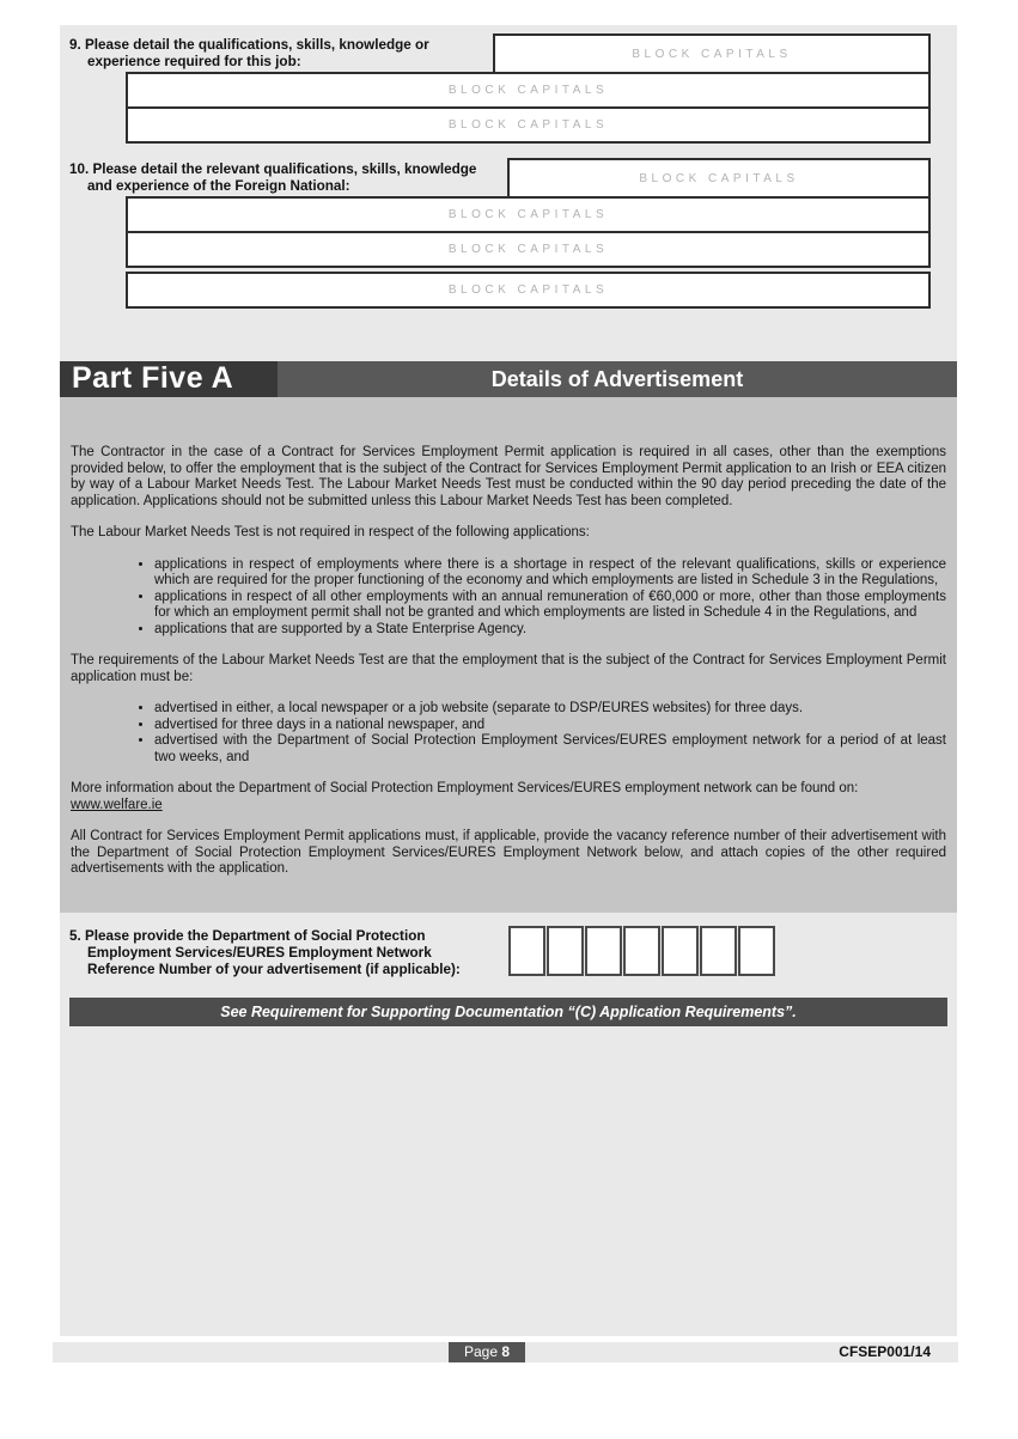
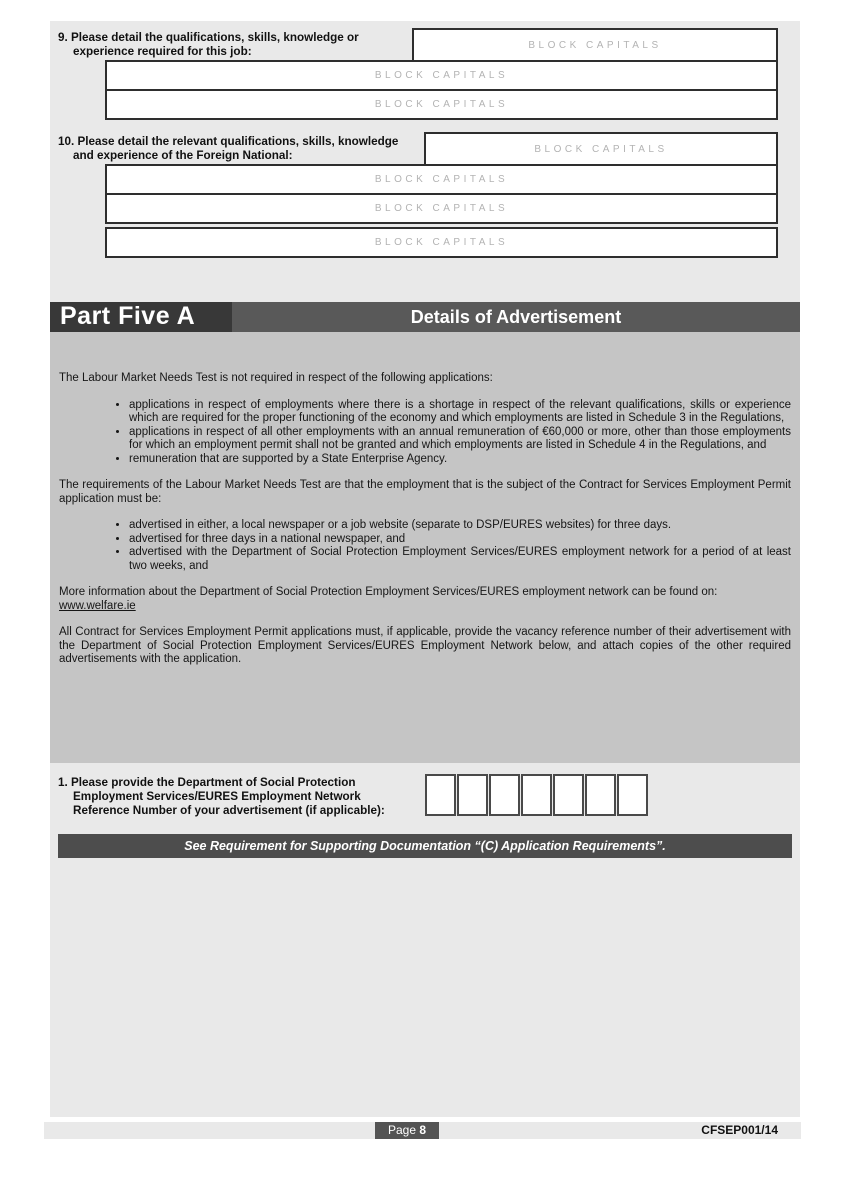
  9. Please detail the qualifications, skills, knowledge or experience required for this job:
  BLOCK CAPITALS
  BLOCK CAPITALS
  BLOCK CAPITALS
  10. Please detail the relevant qualifications, skills, knowledge and experience of the Foreign National:
  BLOCK CAPITALS
  BLOCK CAPITALS
  BLOCK CAPITALS
  BLOCK CAPITALS
  Part Five A
  Details of Advertisement
- The Contractor in the case of a Contract for Services Employment Permit application is required in all cases, other than the exemptions provided below, to offer the employment that is the subject of the Contract for Services Employment Permit application to an Irish or EEA citizen by way of a Labour Market Needs Test. The Labour Market Needs Test must be conducted within the 90 day period preceding the date of the application. Applications should not be submitted unless this Labour Market Needs Test has been completed.
  The Labour Market Needs Test is not required in respect of the following applications:
  applications in respect of employments where there is a shortage in respect of the relevant qualifications, skills or experience which are required for the proper functioning of the economy and which employments are listed in Schedule 3 in the Regulations,
  applications in respect of all other employments with an annual remuneration of €60,000 or more, other than those employments for which an employment permit shall not be granted and which employments are listed in Schedule 4 in the Regulations, and
- applications that are supported by a State Enterprise Agency.
+ remuneration that are supported by a State Enterprise Agency.
  The requirements of the Labour Market Needs Test are that the employment that is the subject of the Contract for Services Employment Permit application must be:
  advertised in either, a local newspaper or a job website (separate to DSP/EURES websites) for three days.
  advertised for three days in a national newspaper, and
  advertised with the Department of Social Protection Employment Services/EURES employment network for a period of at least two weeks, and
  More information about the Department of Social Protection Employment Services/EURES employment network can be found on:
  www.welfare.ie
  All Contract for Services Employment Permit applications must, if applicable, provide the vacancy reference number of their advertisement with the Department of Social Protection Employment Services/EURES Employment Network below, and attach copies of the other required advertisements with the application.
- 5. Please provide the Department of Social Protection Employment Services/EURES Employment Network Reference Number of your advertisement (if applicable):
+ 1. Please provide the Department of Social Protection Employment Services/EURES Employment Network Reference Number of your advertisement (if applicable):
  See Requirement for Supporting Documentation “(C) Application Requirements”.
  Page 8
  CFSEP001/14
